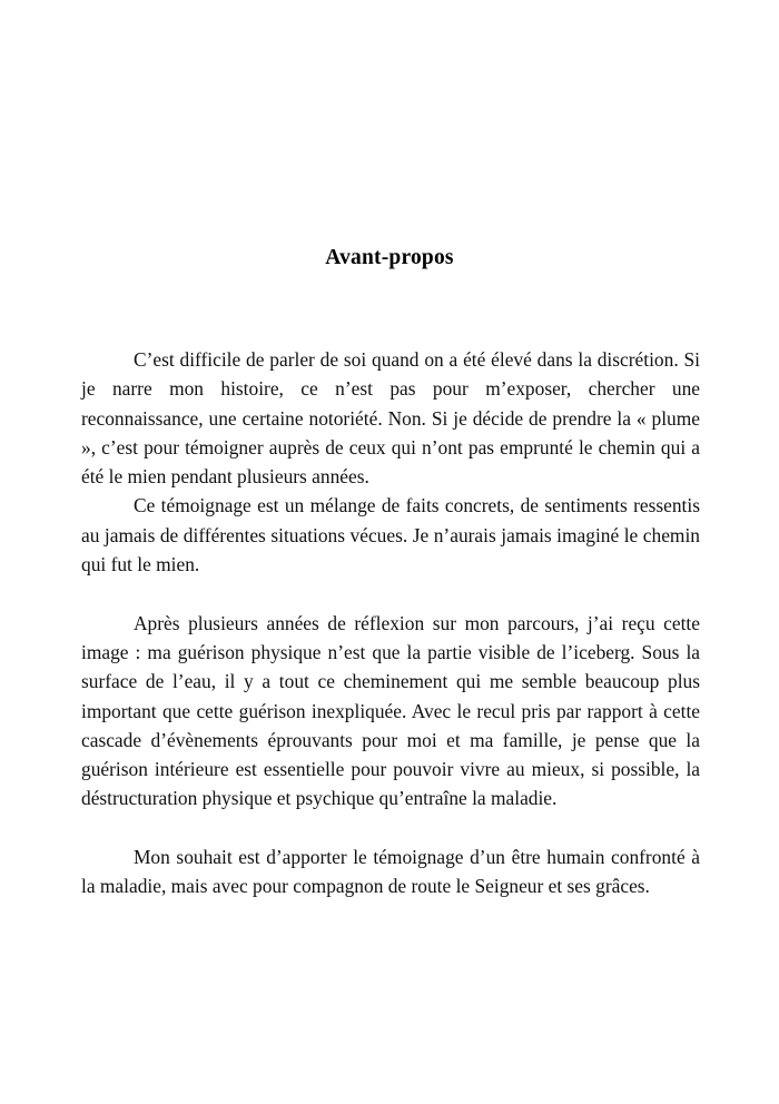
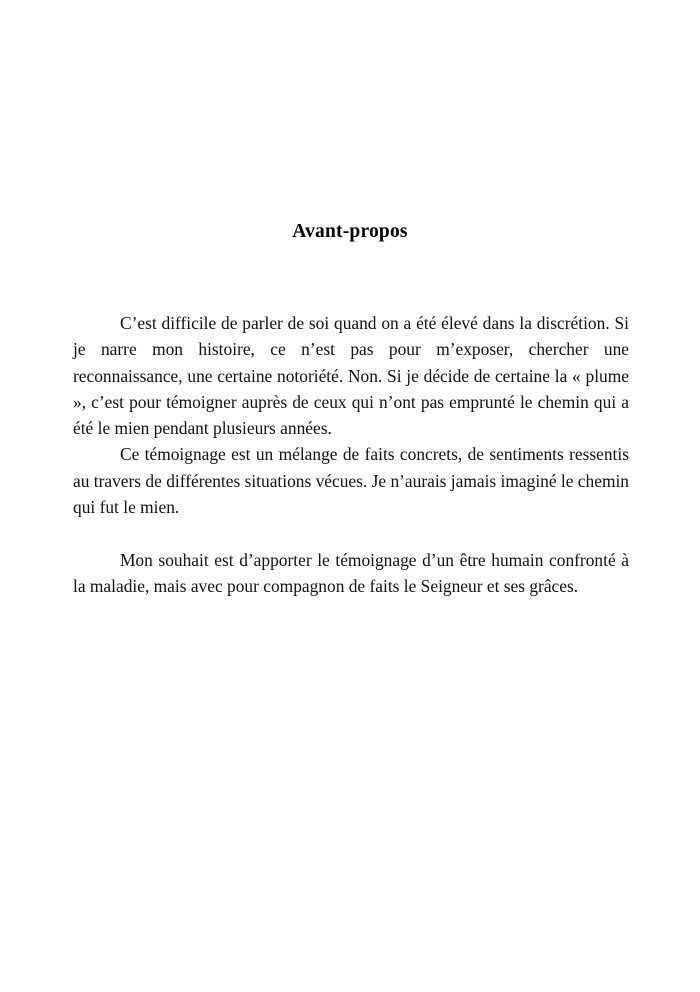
  Avant-propos
- C’est difficile de parler de soi quand on a été élevé dans la discrétion. Si je narre mon histoire, ce n’est pas pour m’exposer, chercher une reconnaissance, une certaine notoriété. Non. Si je décide de prendre la « plume », c’est pour témoigner auprès de ceux qui n’ont pas emprunté le chemin qui a été le mien pendant plusieurs années.
+ C’est difficile de parler de soi quand on a été élevé dans la discrétion. Si je narre mon histoire, ce n’est pas pour m’exposer, chercher une reconnaissance, une certaine notoriété. Non. Si je décide de certaine la « plume », c’est pour témoigner auprès de ceux qui n’ont pas emprunté le chemin qui a été le mien pendant plusieurs années.
- Ce témoignage est un mélange de faits concrets, de sentiments ressentis au jamais de différentes situations vécues. Je n’aurais jamais imaginé le chemin qui fut le mien.
+ Ce témoignage est un mélange de faits concrets, de sentiments ressentis au travers de différentes situations vécues. Je n’aurais jamais imaginé le chemin qui fut le mien.
- Après plusieurs années de réflexion sur mon parcours, j’ai reçu cette image : ma guérison physique n’est que la partie visible de l’iceberg. Sous la surface de l’eau, il y a tout ce cheminement qui me semble beaucoup plus important que cette guérison inexpliquée. Avec le recul pris par rapport à cette cascade d’évènements éprouvants pour moi et ma famille, je pense que la guérison intérieure est essentielle pour pouvoir vivre au mieux, si possible, la déstructuration physique et psychique qu’entraîne la maladie.
- Mon souhait est d’apporter le témoignage d’un être humain confronté à la maladie, mais avec pour compagnon de route le Seigneur et ses grâces.
+ Mon souhait est d’apporter le témoignage d’un être humain confronté à la maladie, mais avec pour compagnon de faits le Seigneur et ses grâces.
